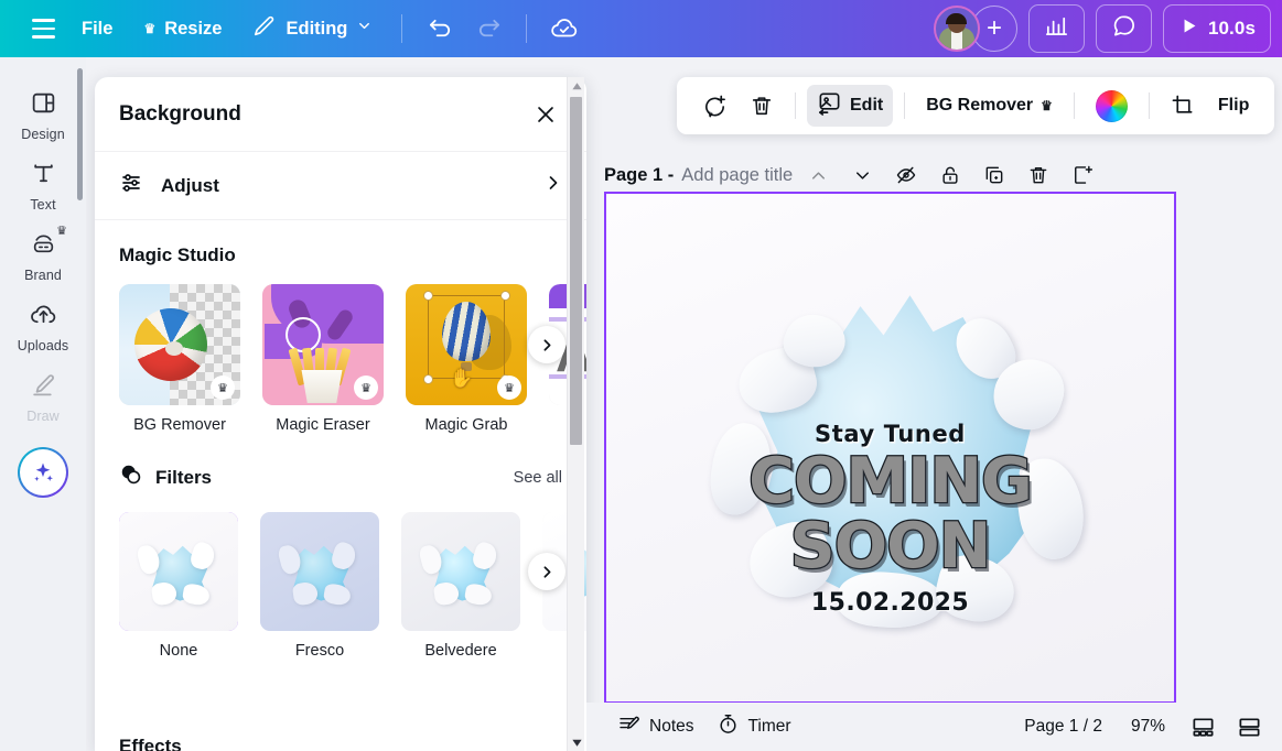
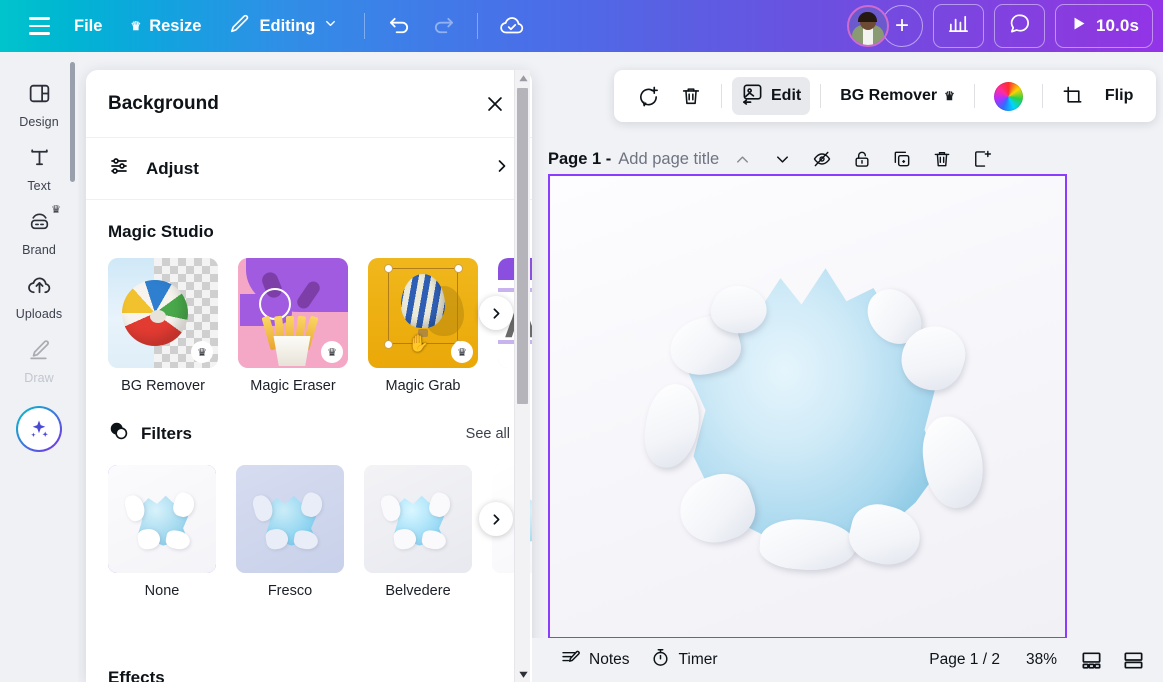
  File
  ♛
  Resize
  Editing
  +
  10.0s
  Edit
  BG Remover
  ♛
  Flip
  Page 1 -
  Add page title
- Stay Tuned
- COMING
- SOON
- 15.02.2025
  Design
  Text
  ♛
  Brand
  Uploads
  Draw
  Background
  Adjust
  Magic Studio
  ♛
  BG Remover
  ♛
  Magic Eraser
  ✋
  ♛
  Magic Grab
  Filters
  See all
  None
  Fresco
  Belvedere
  Effects
  Notes
  Timer
  Page 1 / 2
- 97%
+ 38%
